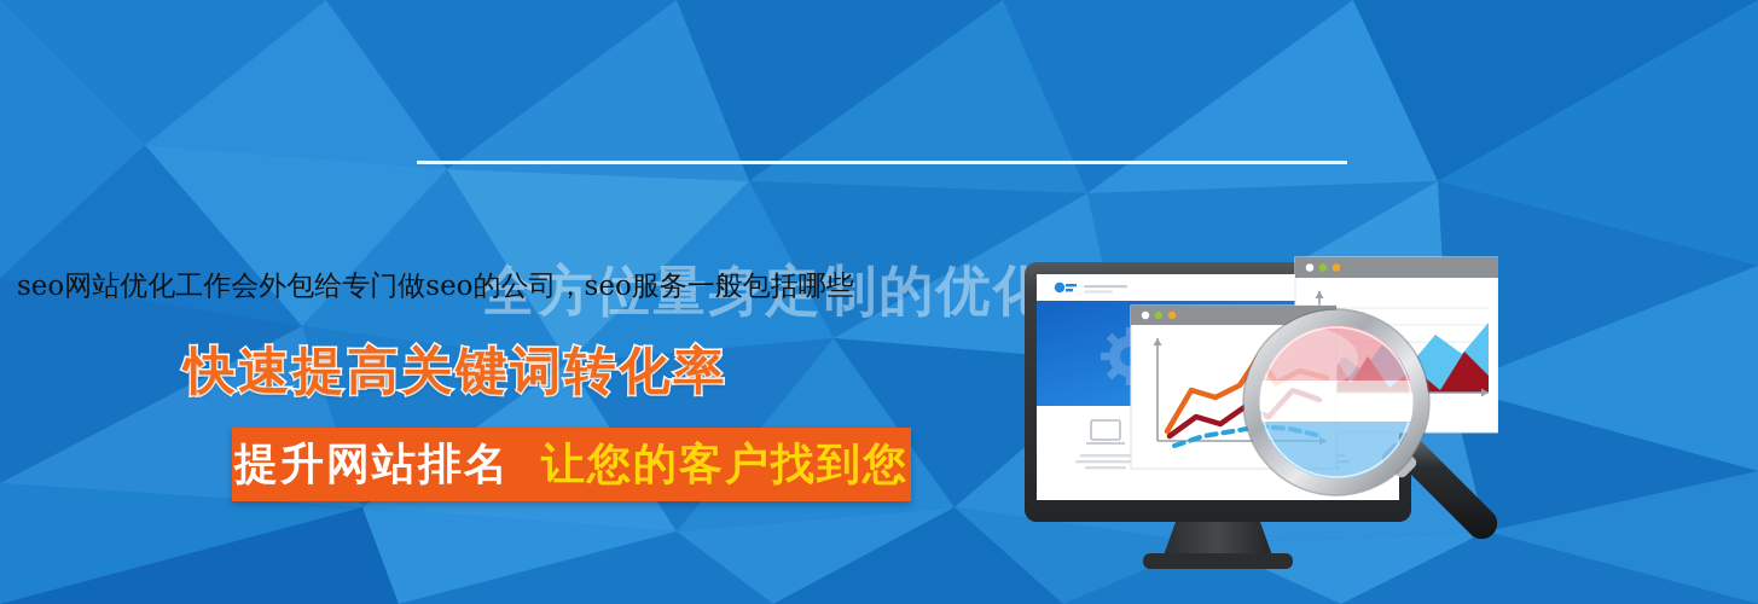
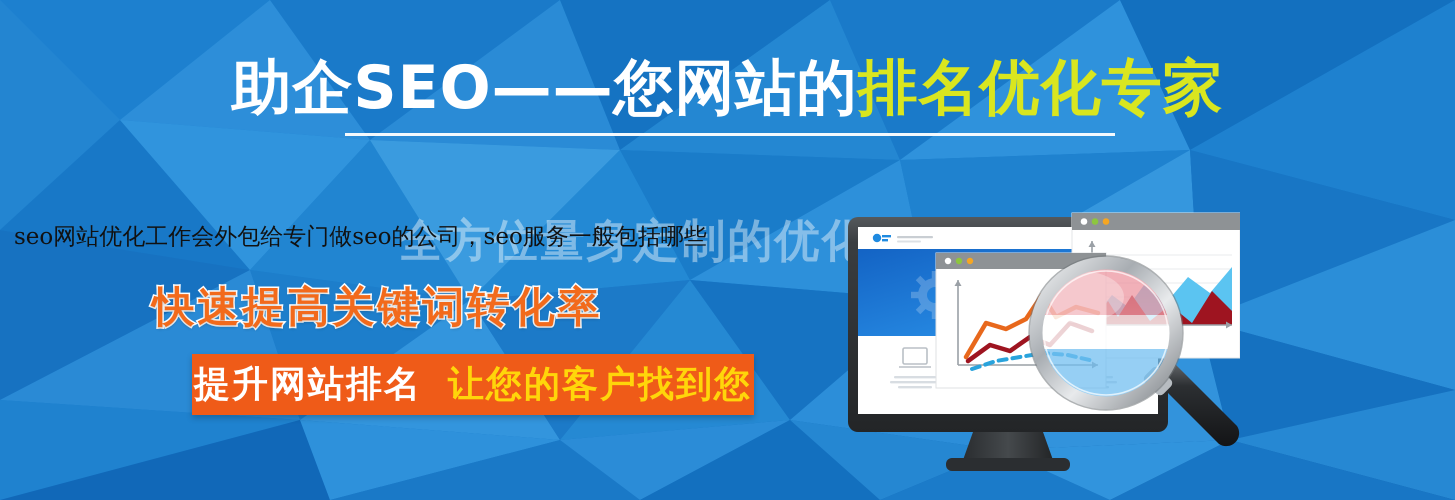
+ 助企SEO——您网站的排名优化专家
  全方位量身定制的优化
  快速提高关键词转化率
  提升网站排名
  让您的客户找到您
  seo网站优化工作会外包给专门做seo的公司，seo服务一般包括哪些
